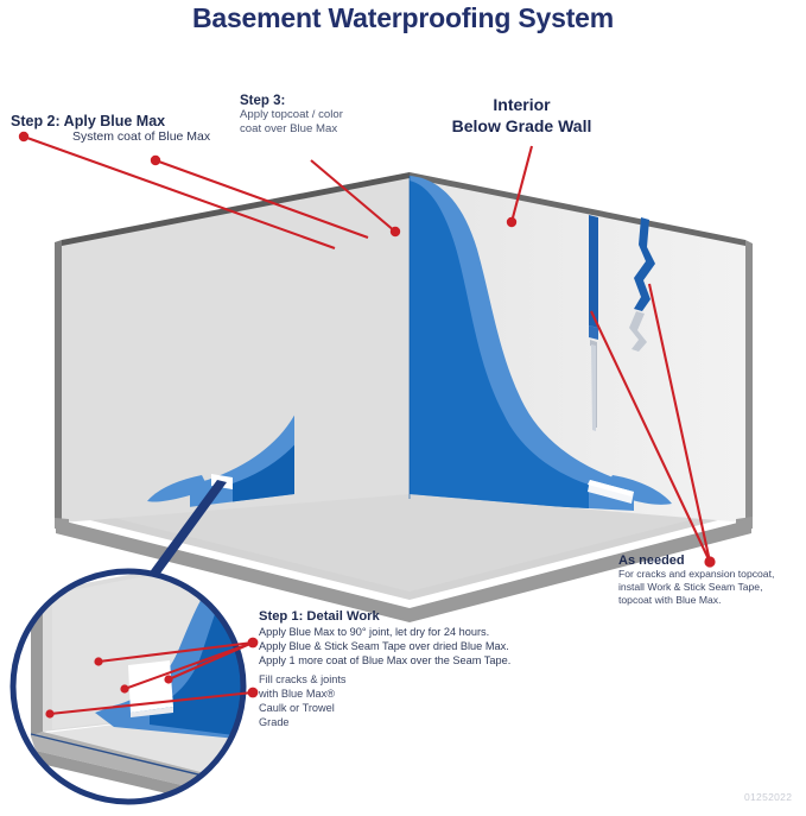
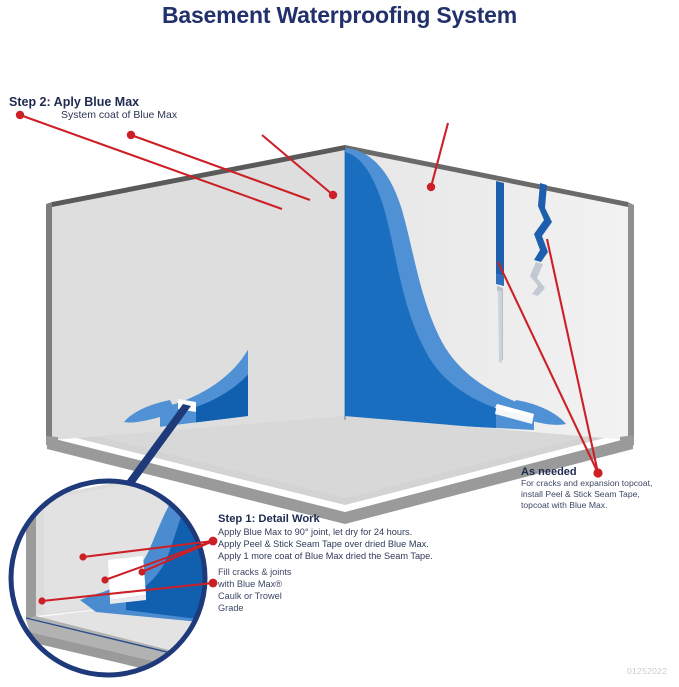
  Basement Waterproofing System
  Step 2: Aply Blue Max
  System coat of Blue Max
- Step 3:
- Apply topcoat / color
- coat over Blue Max
- Interior
- Below Grade Wall
  As needed
  For cracks and expansion topcoat,
- install Work & Stick Seam Tape,
+ install Peel & Stick Seam Tape,
  topcoat with Blue Max.
  Step 1: Detail Work
  Apply Blue Max to 90° joint, let dry for 24 hours.
- Apply Blue & Stick Seam Tape over dried Blue Max.
+ Apply Peel & Stick Seam Tape over dried Blue Max.
- Apply 1 more coat of Blue Max over the Seam Tape.
+ Apply 1 more coat of Blue Max dried the Seam Tape.
  Fill cracks & joints
  with Blue Max®
  Caulk or Trowel
  Grade
  01252022
